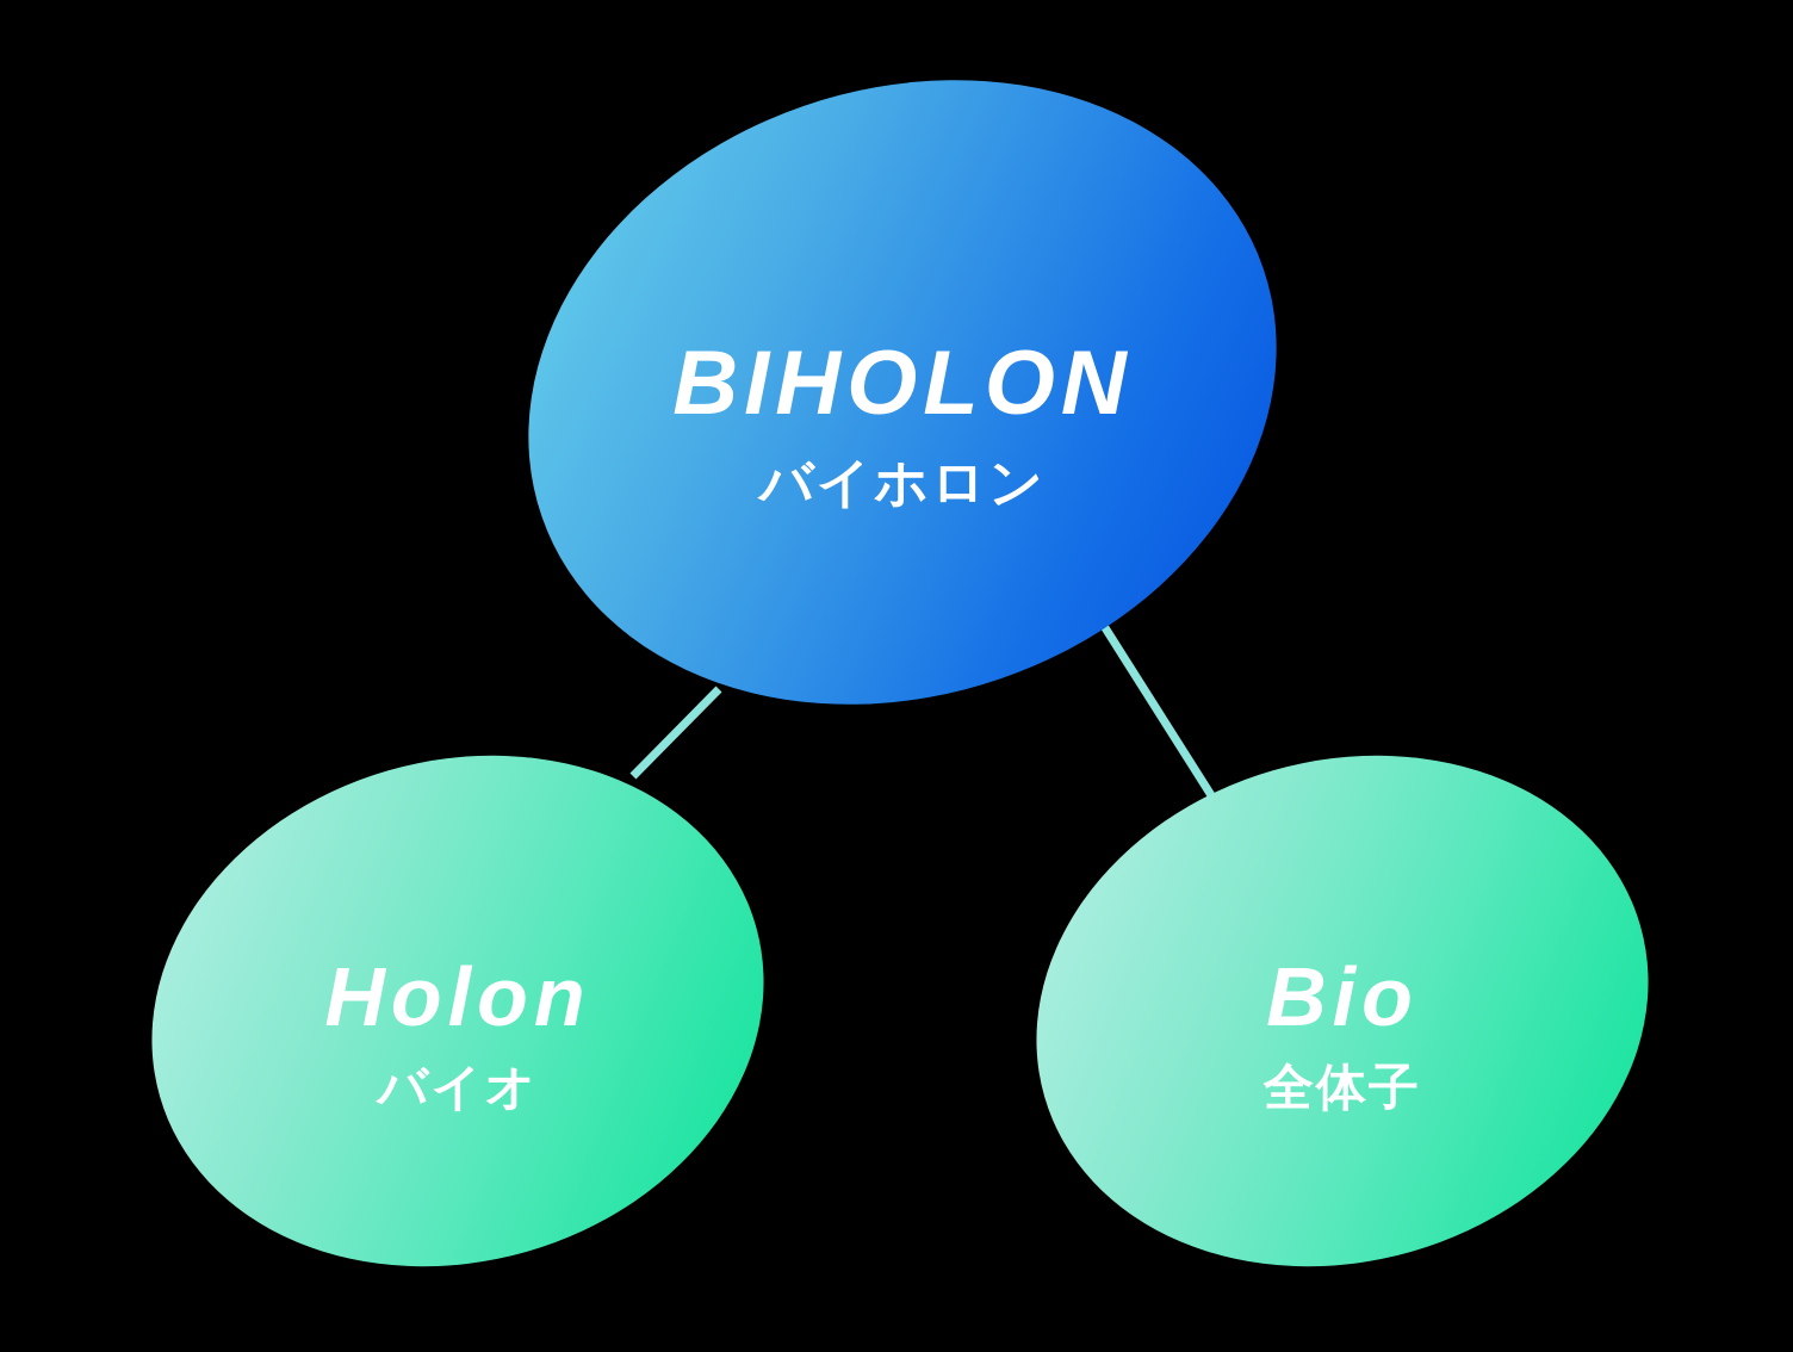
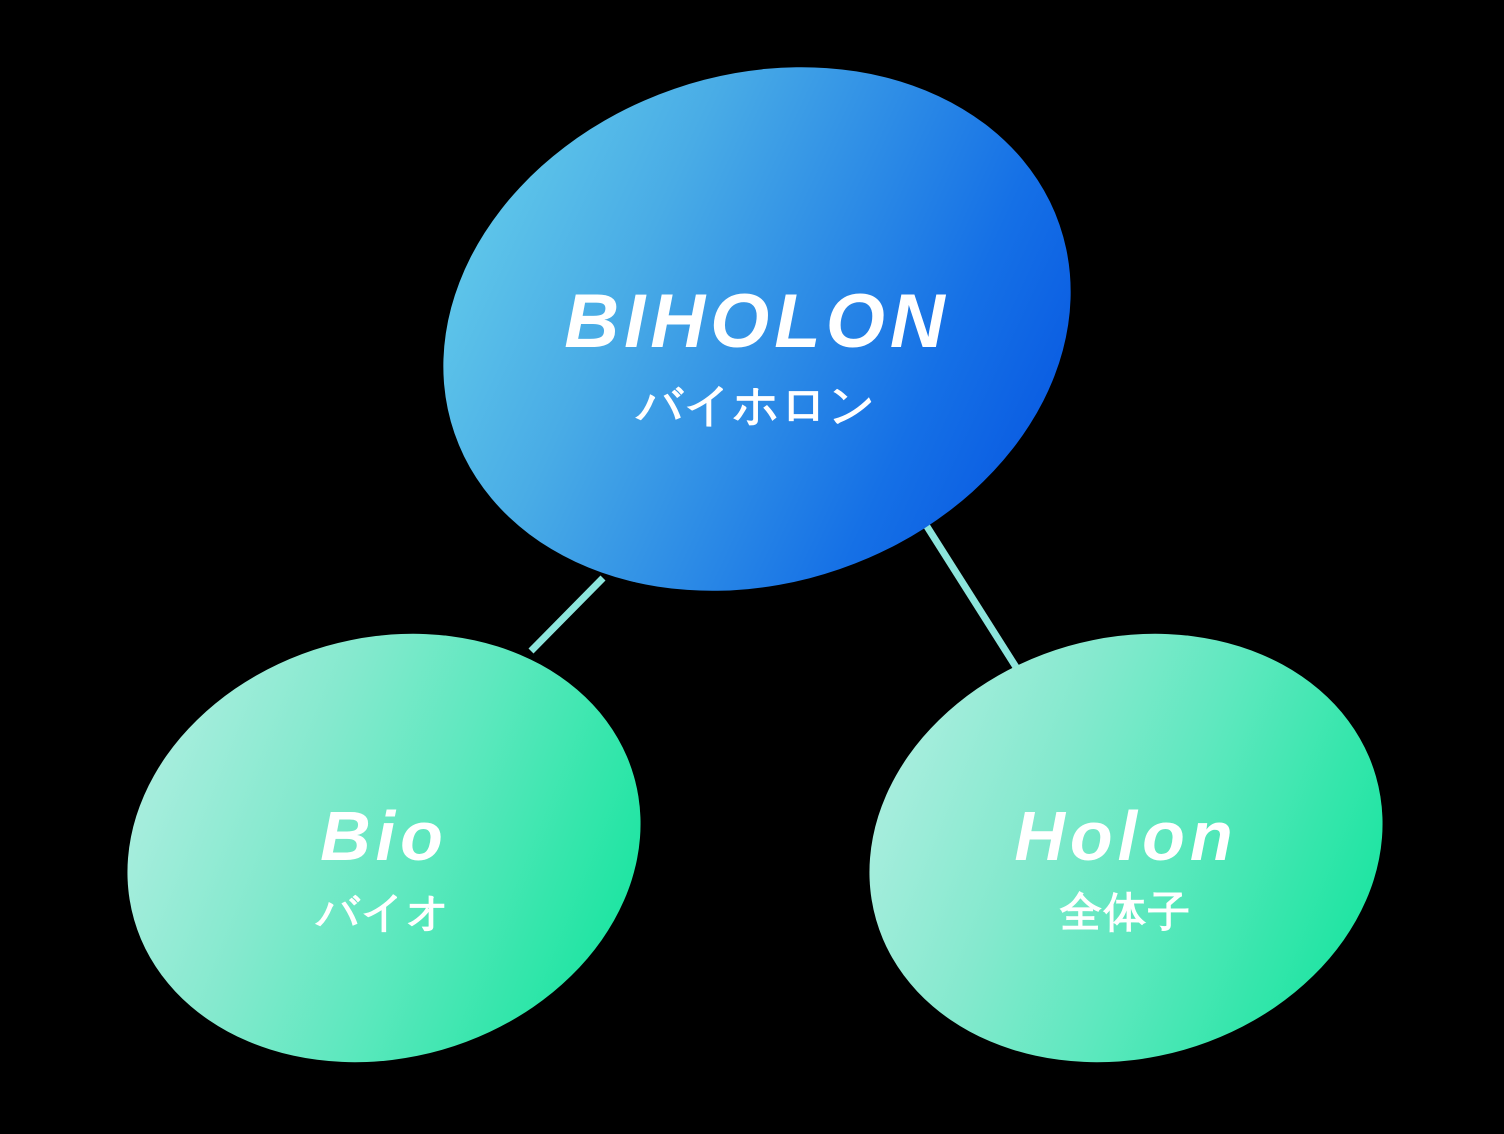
  BIHOLON
  バイホロン
- Holon
+ Bio
  バイオ
- Bio
+ Holon
  全体子
